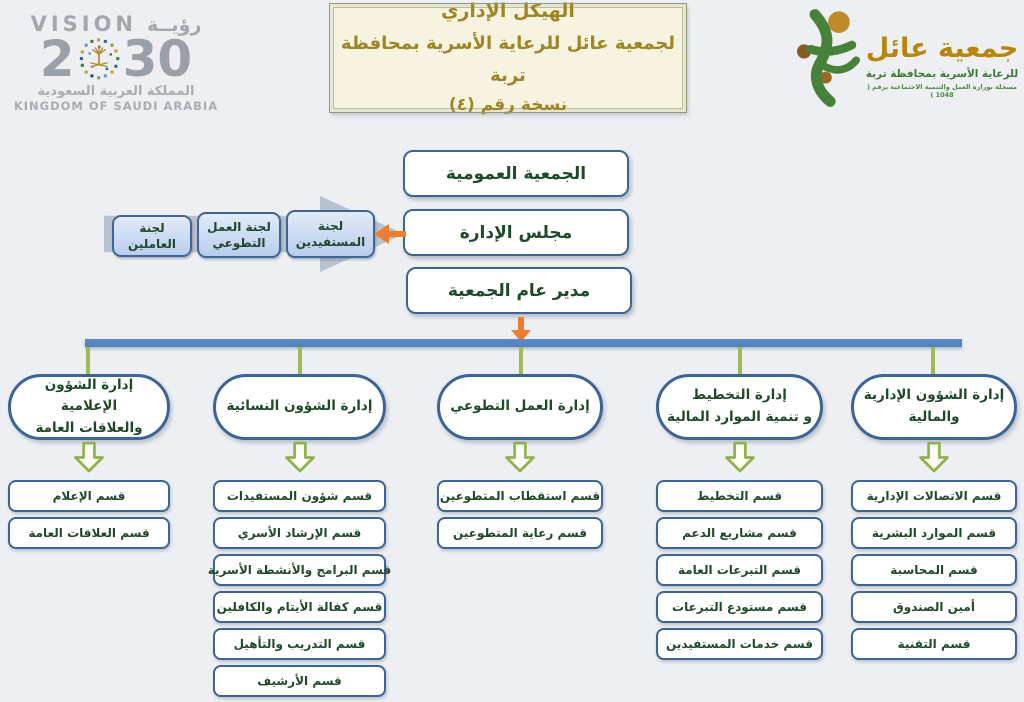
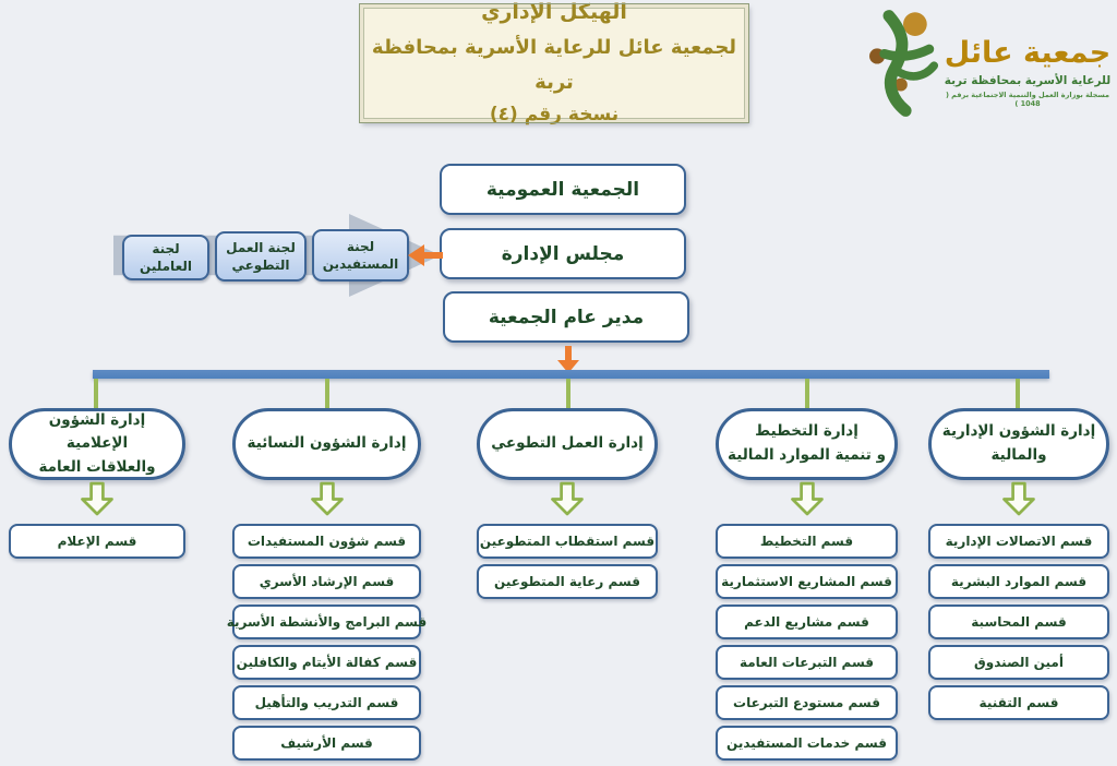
- VISION
- رؤيــة
- 2
- 30
- المملكة العربية السعودية
- KINGDOM OF SAUDI ARABIA
  الهيكل الإداري
  لجمعية عائل للرعاية الأسرية بمحافظة تربة
  نسخة رقم (٤)
  جمعية عائل
  للرعاية الأسرية بمحافظة تربة
  مسجلة بوزارة العمل والتنمية الاجتماعية برقم ( 1048 )
  الجمعية العمومية
  مجلس الإدارة
  مدير عام الجمعية
  لجنة العاملين
  لجنة العمل التطوعي
  لجنة المستفيدين
  إدارة الشؤون الإعلامية
  والعلاقات العامة
  قسم الإعلام
- قسم العلاقات العامة
  إدارة الشؤون النسائية
  قسم شؤون المستفيدات
  قسم الإرشاد الأسري
  قسم البرامج والأنشطة الأسرية
  قسم كفالة الأيتام والكافلين
  قسم التدريب والتأهيل
  قسم الأرشيف
  إدارة العمل التطوعي
  قسم استقطاب المتطوعين
  قسم رعاية المتطوعين
  إدارة التخطيط
  و تنمية الموارد المالية
  قسم التخطيط
+ قسم المشاريع الاستثمارية
  قسم مشاريع الدعم
  قسم التبرعات العامة
  قسم مستودع التبرعات
  قسم خدمات المستفيدين
  إدارة الشؤون الإدارية
  والمالية
  قسم الاتصالات الإدارية
  قسم الموارد البشرية
  قسم المحاسبة
  أمين الصندوق
  قسم التقنية
